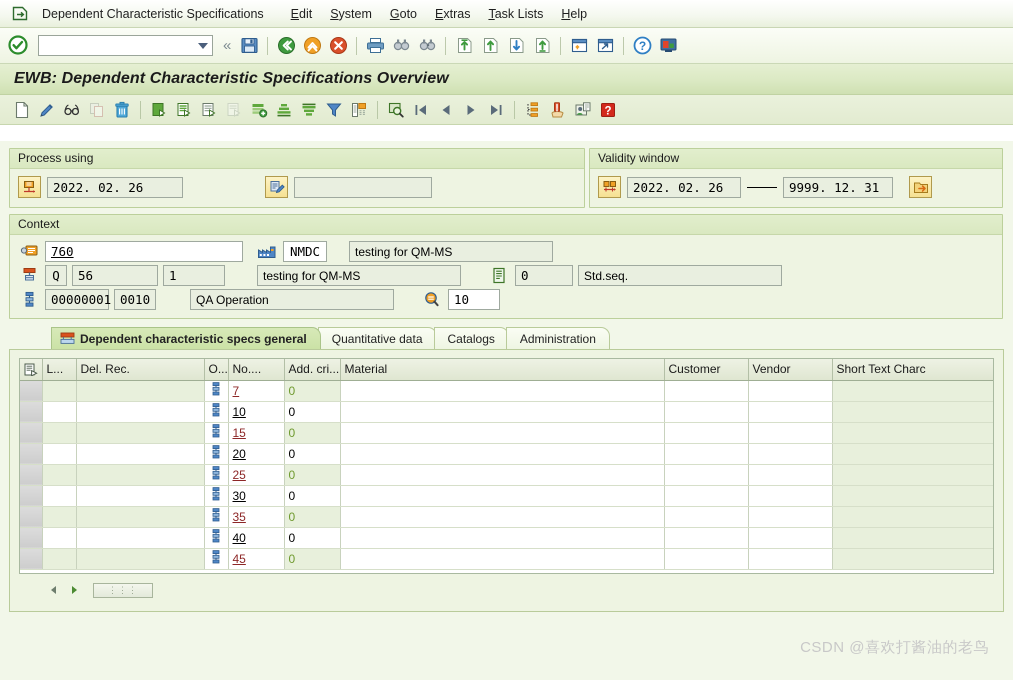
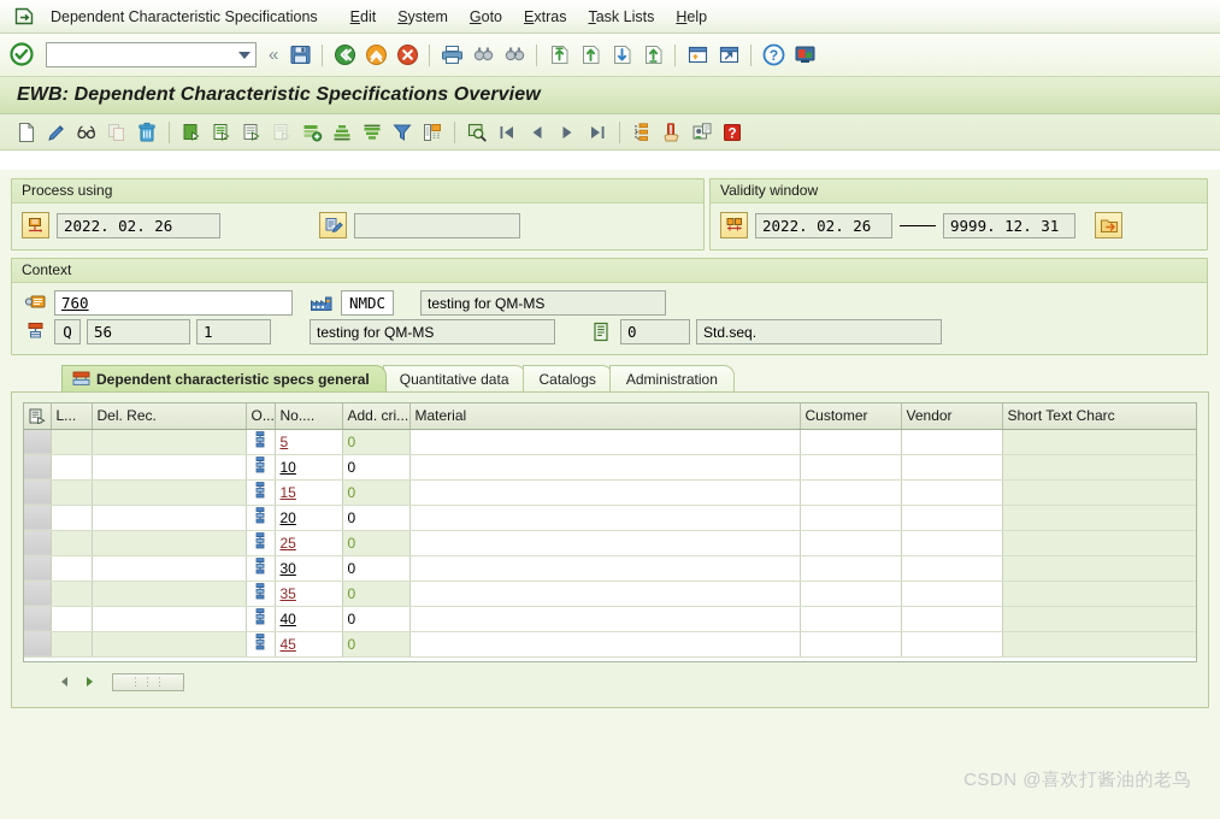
  Dependent Characteristic Specifications
  Edit
  System
  Goto
  Extras
  Task Lists
  Help
  «
  ?
  EWB: Dependent Characteristic Specifications Overview
  ?
  Process using
  2022. 02. 26
  Validity window
  2022. 02. 26
  9999. 12. 31
  Context
  760
  NMDC
  testing for QM-MS
  Q
  56
  1
  testing for QM-MS
  0
  Std.seq.
- 00000001
- 0010
- QA Operation
- 10
  Dependent characteristic specs general
  Quantitative data
  Catalogs
  Administration
  	L...	Del. Rec.	O...	No....	Add. cri...	Material	Customer	Vendor	Short Text Charc
- 				7	0
+ 				5	0
  				10	0
  				15	0
  				20	0
  				25	0
  				30	0
  				35	0
  				40	0
  				45	0
  ⋮⋮⋮
  CSDN @喜欢打酱油的老鸟
